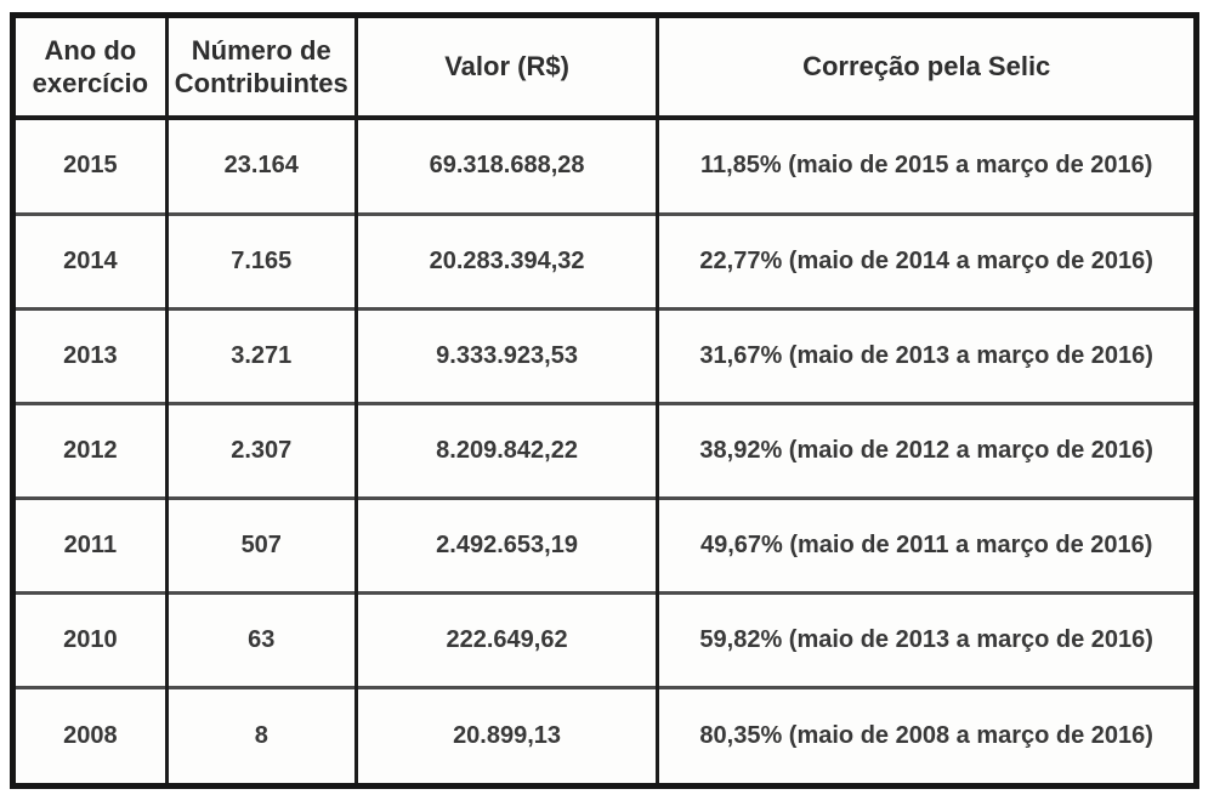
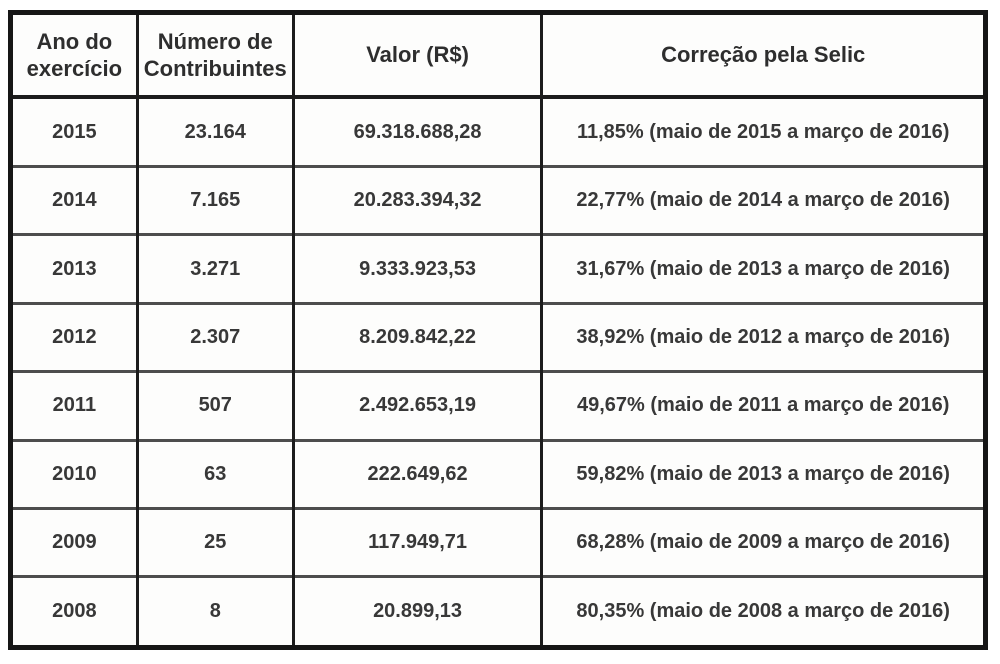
  Ano do exercício	Número de Contribuintes	Valor (R$)	Correção pela Selic
  2015	23.164	69.318.688,28	11,85% (maio de 2015 a março de 2016)
  2014	7.165	20.283.394,32	22,77% (maio de 2014 a março de 2016)
  2013	3.271	9.333.923,53	31,67% (maio de 2013 a março de 2016)
  2012	2.307	8.209.842,22	38,92% (maio de 2012 a março de 2016)
  2011	507	2.492.653,19	49,67% (maio de 2011 a março de 2016)
  2010	63	222.649,62	59,82% (maio de 2013 a março de 2016)
+ 2009	25	117.949,71	68,28% (maio de 2009 a março de 2016)
  2008	8	20.899,13	80,35% (maio de 2008 a março de 2016)
